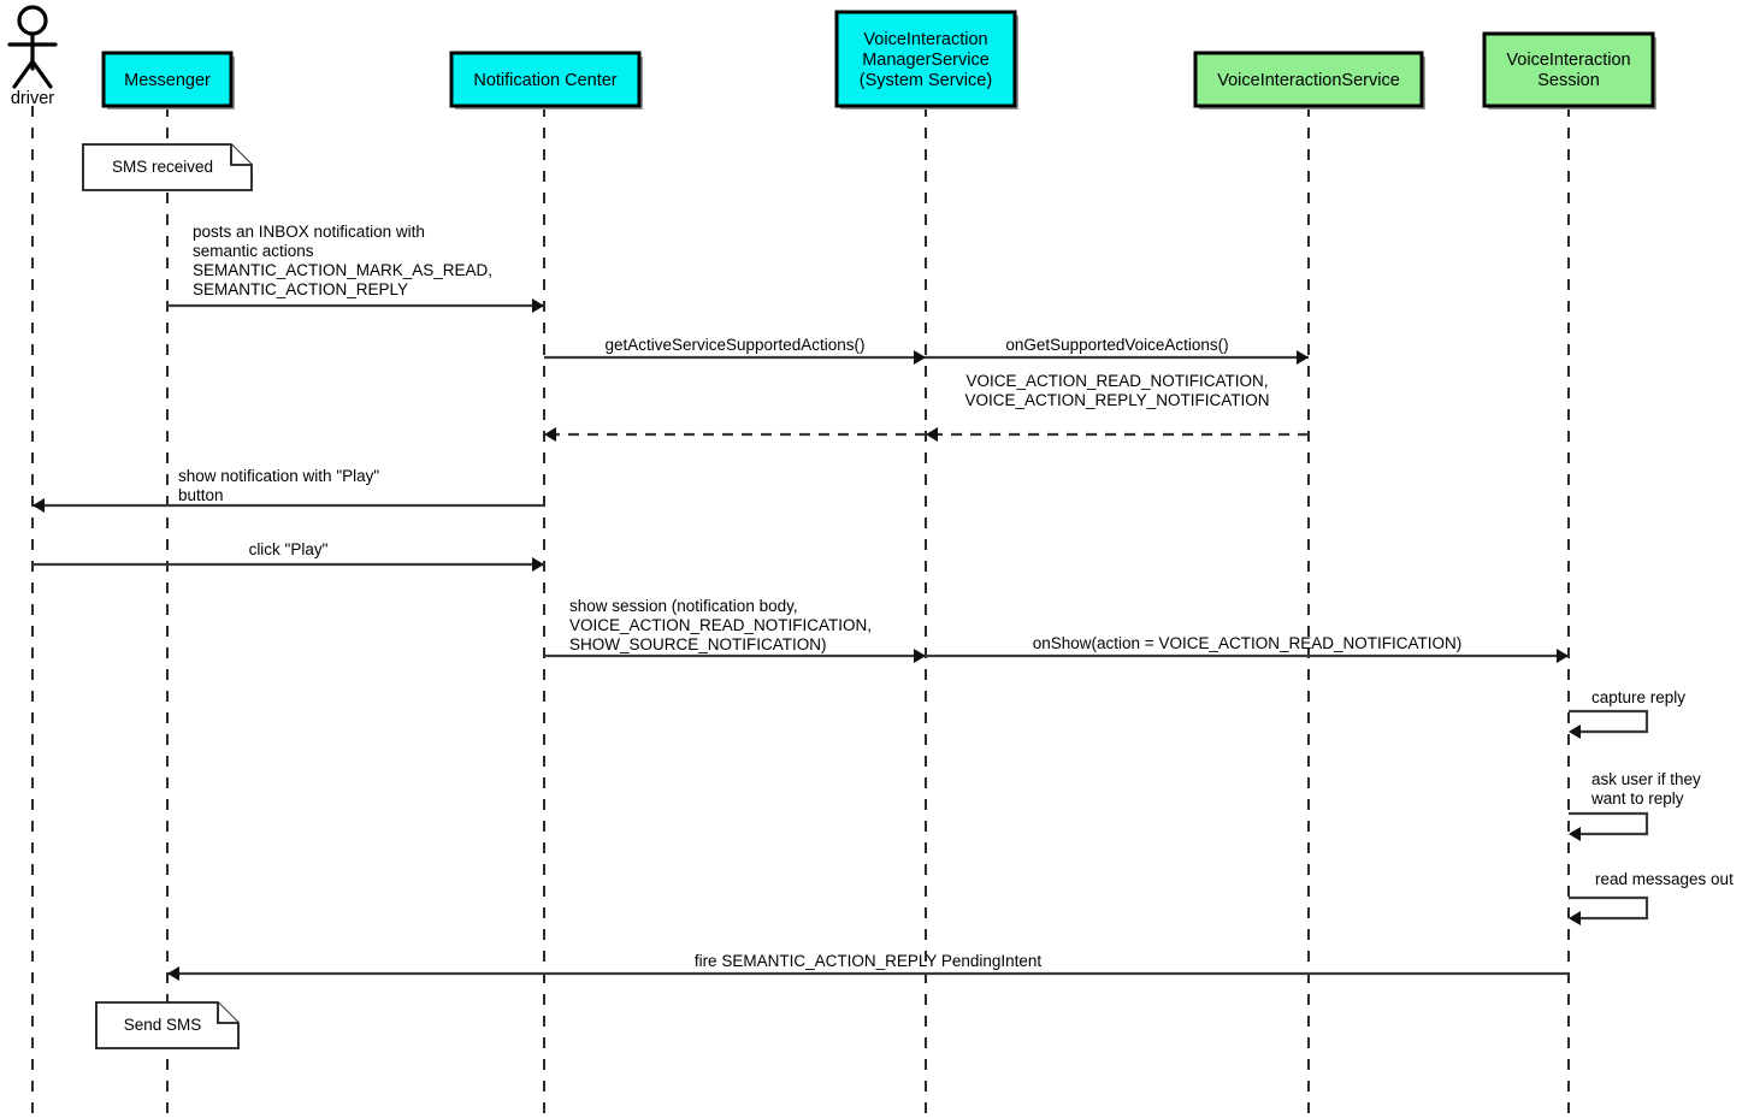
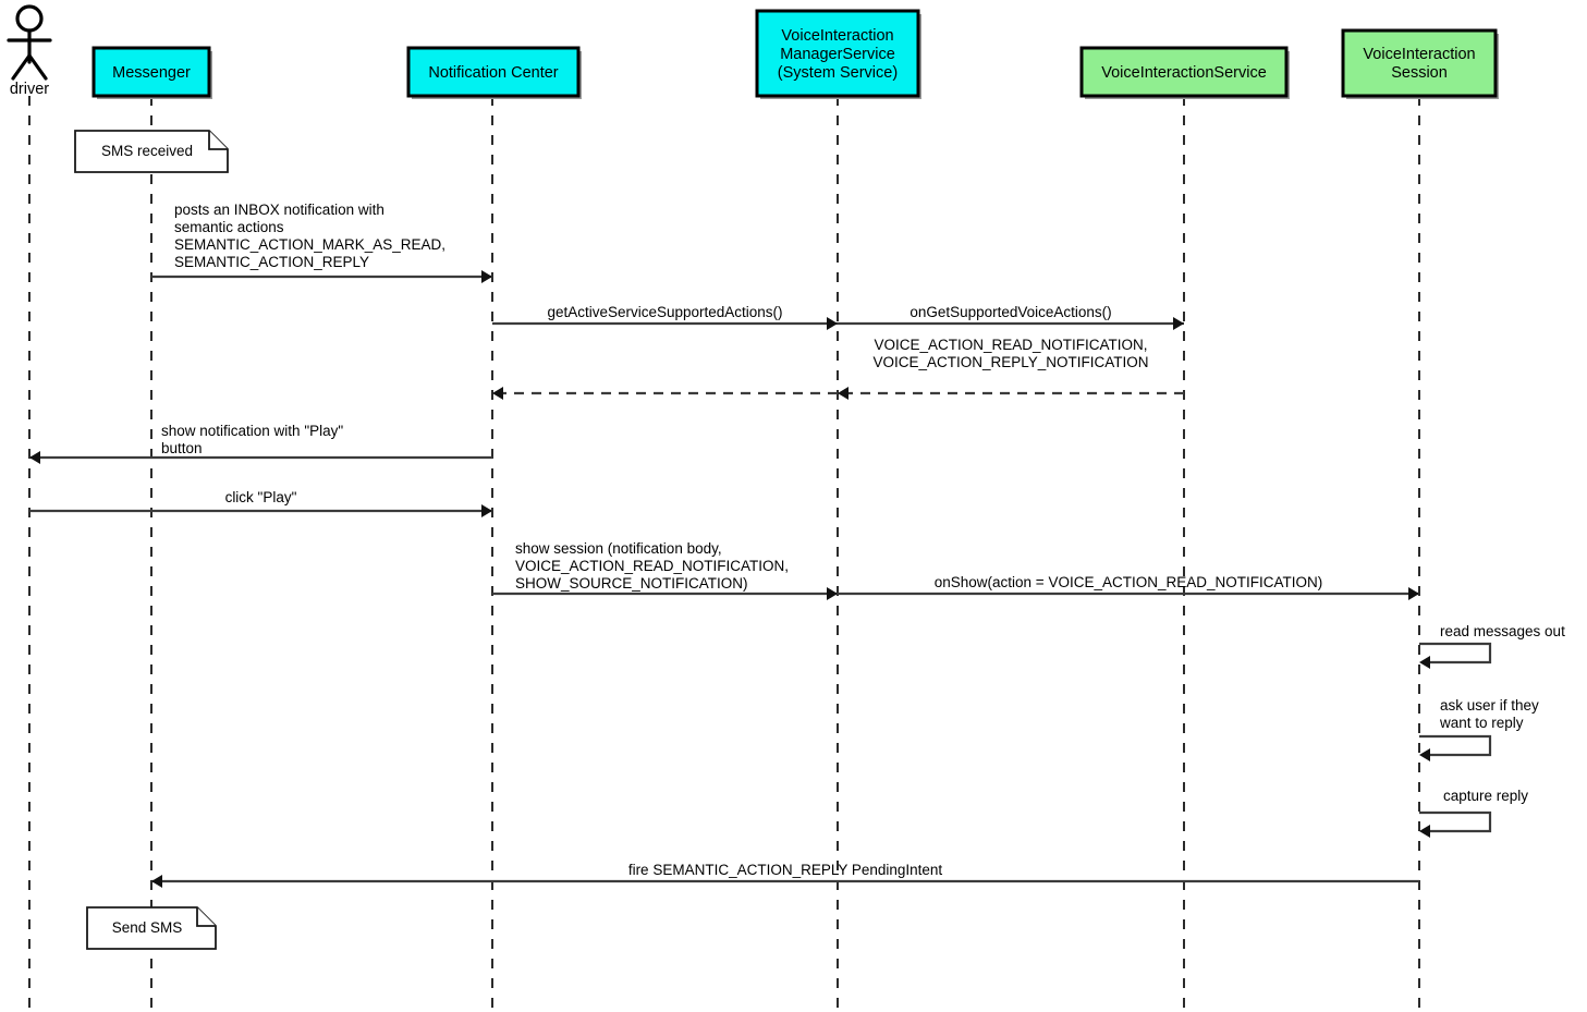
  driver
  Messenger
  Notification Center
  VoiceInteraction
  ManagerService
  (System Service)
  VoiceInteractionService
  VoiceInteraction
  Session
  SMS received
  Send SMS
  posts an INBOX notification with
  semantic actions
  SEMANTIC_ACTION_MARK_AS_READ,
  SEMANTIC_ACTION_REPLY
  getActiveServiceSupportedActions()
  onGetSupportedVoiceActions()
  VOICE_ACTION_READ_NOTIFICATION,
  VOICE_ACTION_REPLY_NOTIFICATION
  show notification with "Play"
  button
  click "Play"
  show session (notification body,
  VOICE_ACTION_READ_NOTIFICATION,
  SHOW_SOURCE_NOTIFICATION)
  onShow(action = VOICE_ACTION_READ_NOTIFICATION)
  fire SEMANTIC_ACTION_REPLY PendingIntent
- capture reply
+ read messages out
  ask user if they
  want to reply
- read messages out
+ capture reply
